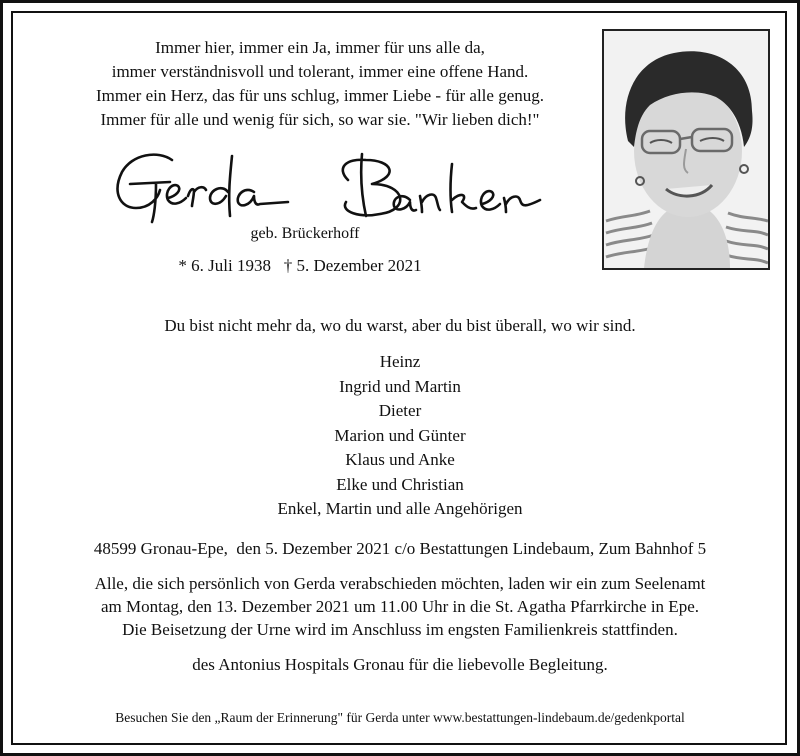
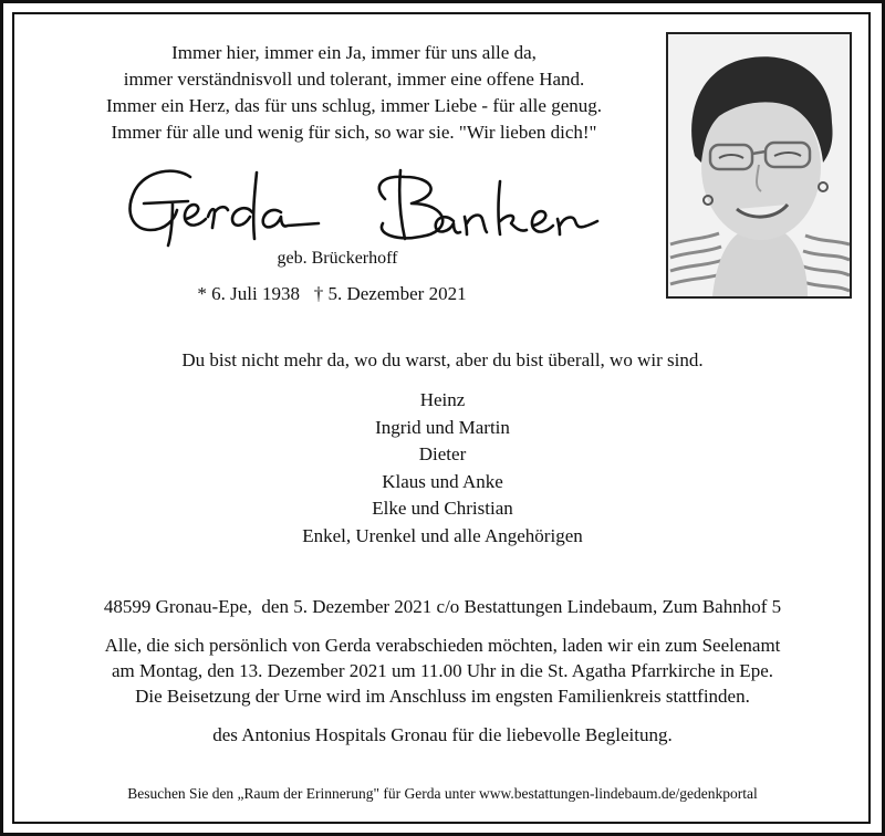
  Immer hier, immer ein Ja, immer für uns alle da,
  immer verständnisvoll und tolerant, immer eine offene Hand.
  Immer ein Herz, das für uns schlug, immer Liebe - für alle genug.
  Immer für alle und wenig für sich, so war sie. "Wir lieben dich!"
  geb. Brückerhoff
  * 6. Juli 1938 † 5. Dezember 2021
  Du bist nicht mehr da, wo du warst, aber du bist überall, wo wir sind.
  Heinz
  Ingrid und Martin
  Dieter
- Marion und Günter
  Klaus und Anke
  Elke und Christian
- Enkel, Martin und alle Angehörigen
+ Enkel, Urenkel und alle Angehörigen
  48599 Gronau-Epe, den 5. Dezember 2021 c/o Bestattungen Lindebaum, Zum Bahnhof 5
  Alle, die sich persönlich von Gerda verabschieden möchten, laden wir ein zum Seelenamt
  am Montag, den 13. Dezember 2021 um 11.00 Uhr in die St. Agatha Pfarrkirche in Epe.
  Die Beisetzung der Urne wird im Anschluss im engsten Familienkreis stattfinden.
  des Antonius Hospitals Gronau für die liebevolle Begleitung.
  Besuchen Sie den „Raum der Erinnerung" für Gerda unter www.bestattungen-lindebaum.de/gedenkportal
